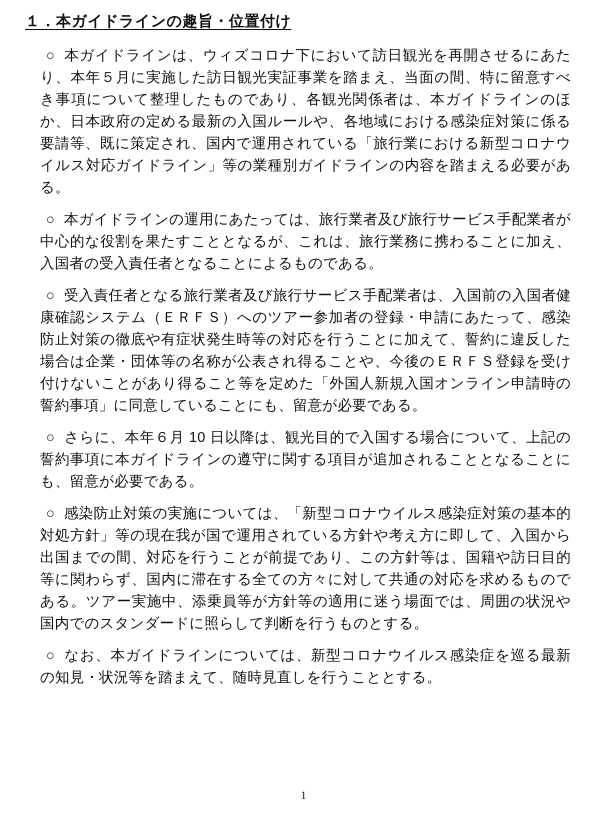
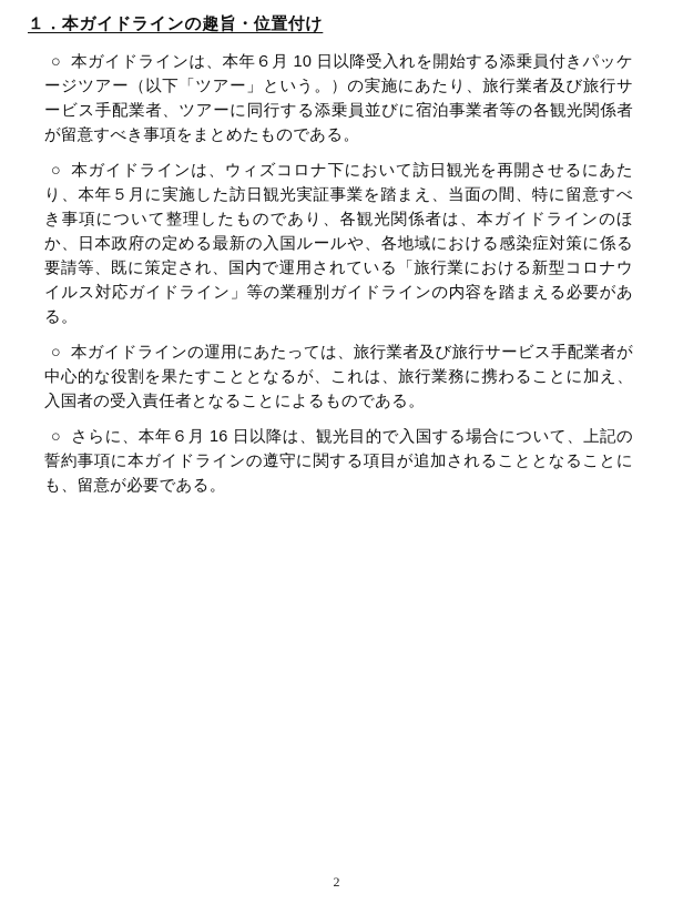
  １．本ガイドラインの趣旨・位置付け
+ ○ 本ガイドラインは、本年６月 10 日以降受入れを開始する添乗員付きパッケージツアー（以下「ツアー」という。）の実施にあたり、旅行業者及び旅行サービス手配業者、ツアーに同行する添乗員並びに宿泊事業者等の各観光関係者が留意すべき事項をまとめたものである。
  ○ 本ガイドラインは、ウィズコロナ下において訪日観光を再開させるにあたり、本年５月に実施した訪日観光実証事業を踏まえ、当面の間、特に留意すべき事項について整理したものであり、各観光関係者は、本ガイドラインのほか、日本政府の定める最新の入国ルールや、各地域における感染症対策に係る要請等、既に策定され、国内で運用されている「旅行業における新型コロナウイルス対応ガイドライン」等の業種別ガイドラインの内容を踏まえる必要がある。
  ○ 本ガイドラインの運用にあたっては、旅行業者及び旅行サービス手配業者が中心的な役割を果たすこととなるが、これは、旅行業務に携わることに加え、入国者の受入責任者となることによるものである。
- ○ 受入責任者となる旅行業者及び旅行サービス手配業者は、入国前の入国者健康確認システム（ＥＲＦＳ）へのツアー参加者の登録・申請にあたって、感染防止対策の徹底や有症状発生時等の対応を行うことに加えて、誓約に違反した場合は企業・団体等の名称が公表され得ることや、今後のＥＲＦＳ登録を受け付けないことがあり得ること等を定めた「外国人新規入国オンライン申請時の誓約事項」に同意していることにも、留意が必要である。
- ○ さらに、本年６月 10 日以降は、観光目的で入国する場合について、上記の誓約事項に本ガイドラインの遵守に関する項目が追加されることとなることにも、留意が必要である。
+ ○ さらに、本年６月 16 日以降は、観光目的で入国する場合について、上記の誓約事項に本ガイドラインの遵守に関する項目が追加されることとなることにも、留意が必要である。
- ○ 感染防止対策の実施については、「新型コロナウイルス感染症対策の基本的対処方針」等の現在我が国で運用されている方針や考え方に即して、入国から出国までの間、対応を行うことが前提であり、この方針等は、国籍や訪日目的等に関わらず、国内に滞在する全ての方々に対して共通の対応を求めるものである。ツアー実施中、添乗員等が方針等の適用に迷う場面では、周囲の状況や国内でのスタンダードに照らして判断を行うものとする。
- ○ なお、本ガイドラインについては、新型コロナウイルス感染症を巡る最新の知見・状況等を踏まえて、随時見直しを行うこととする。
- 1
+ 2
